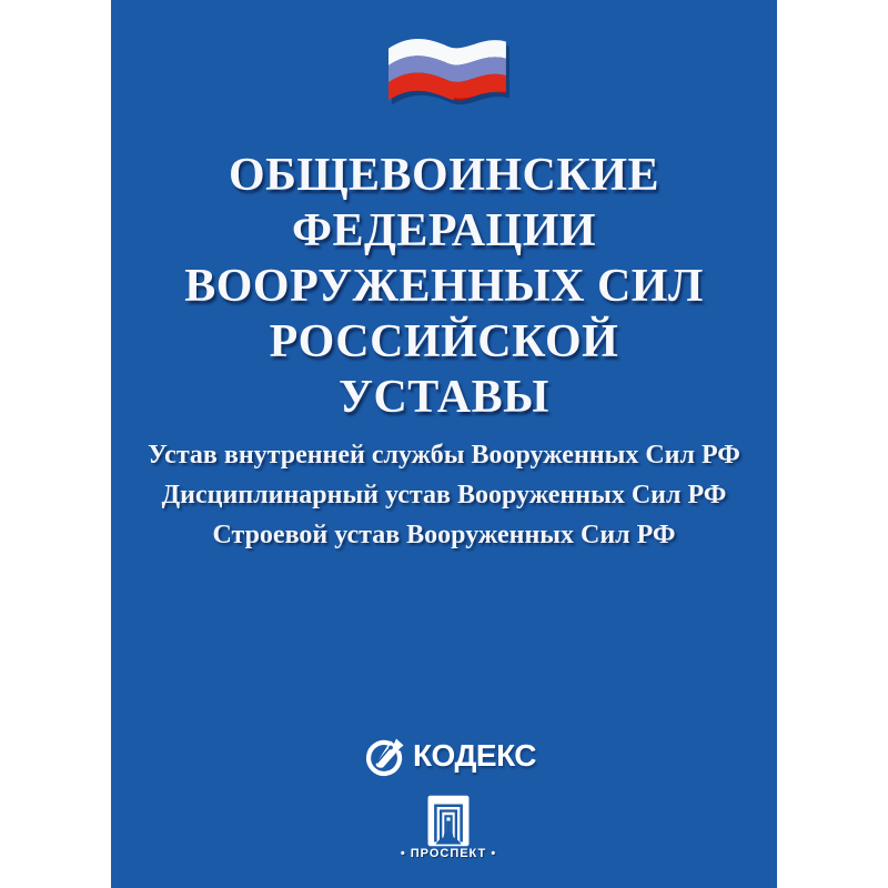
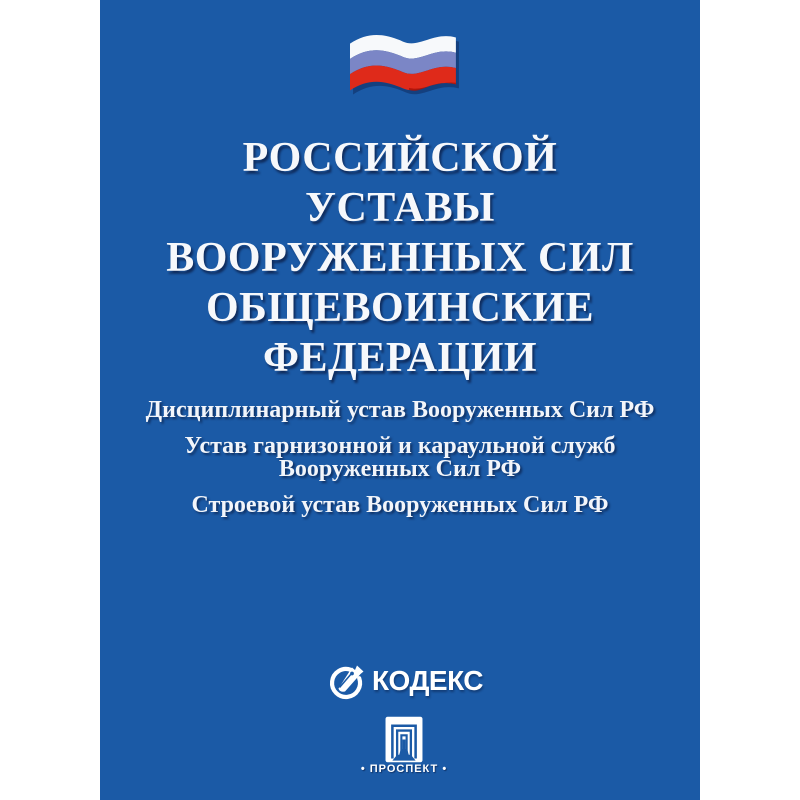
- ОБЩЕВОИНСКИЕ
+ РОССИЙСКОЙ
- ФЕДЕРАЦИИ
+ УСТАВЫ
  ВООРУЖЕННЫХ СИЛ
- РОССИЙСКОЙ
+ ОБЩЕВОИНСКИЕ
- УСТАВЫ
+ ФЕДЕРАЦИИ
- Устав внутренней службы Вооруженных Сил РФ
  Дисциплинарный устав Вооруженных Сил РФ
+ Устав гарнизонной и караульной служб
+ Вооруженных Сил РФ
  Строевой устав Вооруженных Сил РФ
  КОДЕКС
  • ПРОСПЕКТ •
